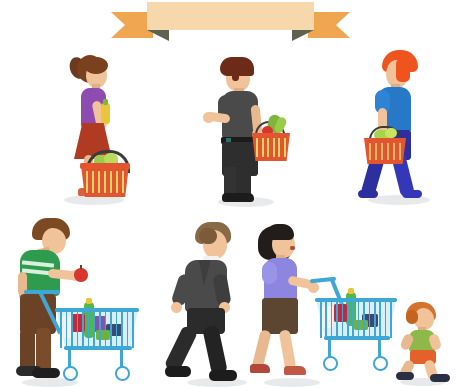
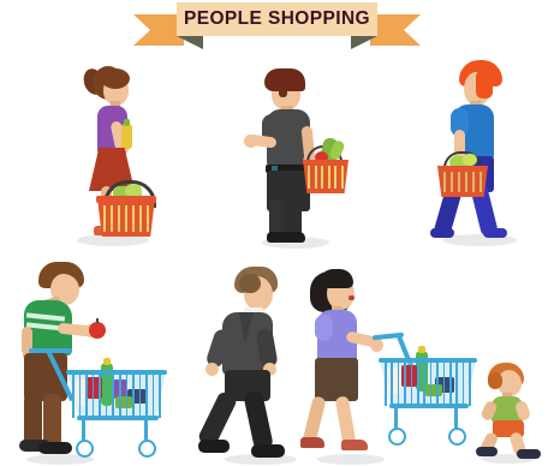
+ PEOPLE SHOPPING
